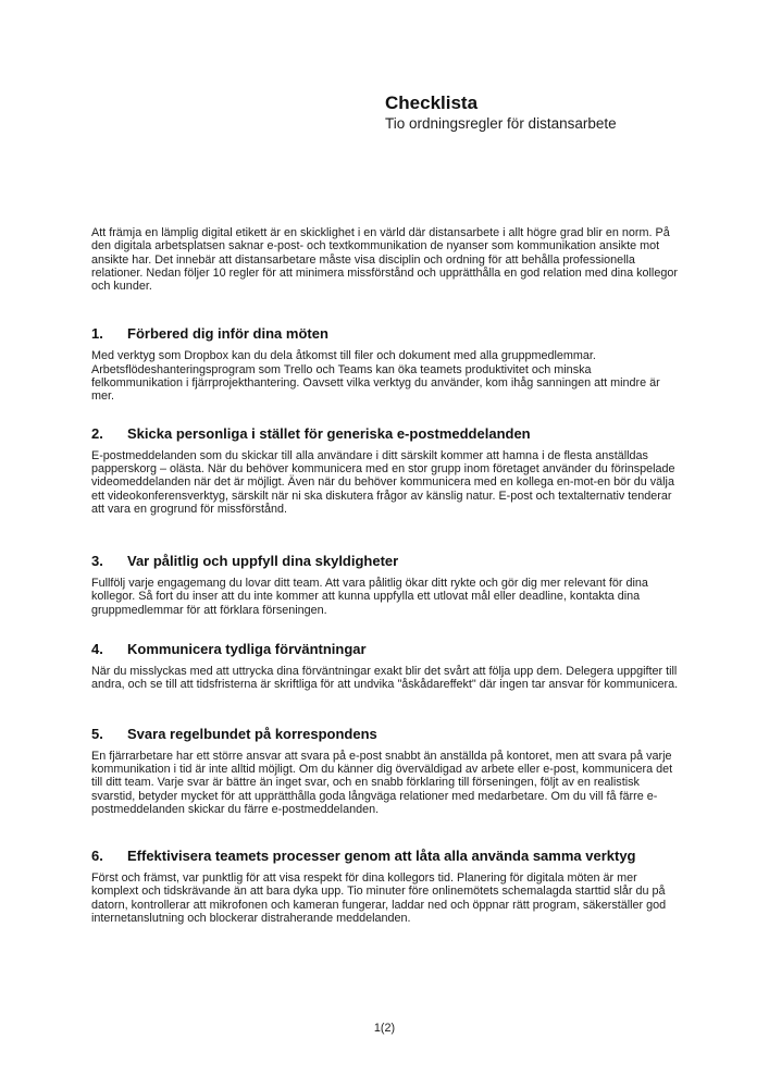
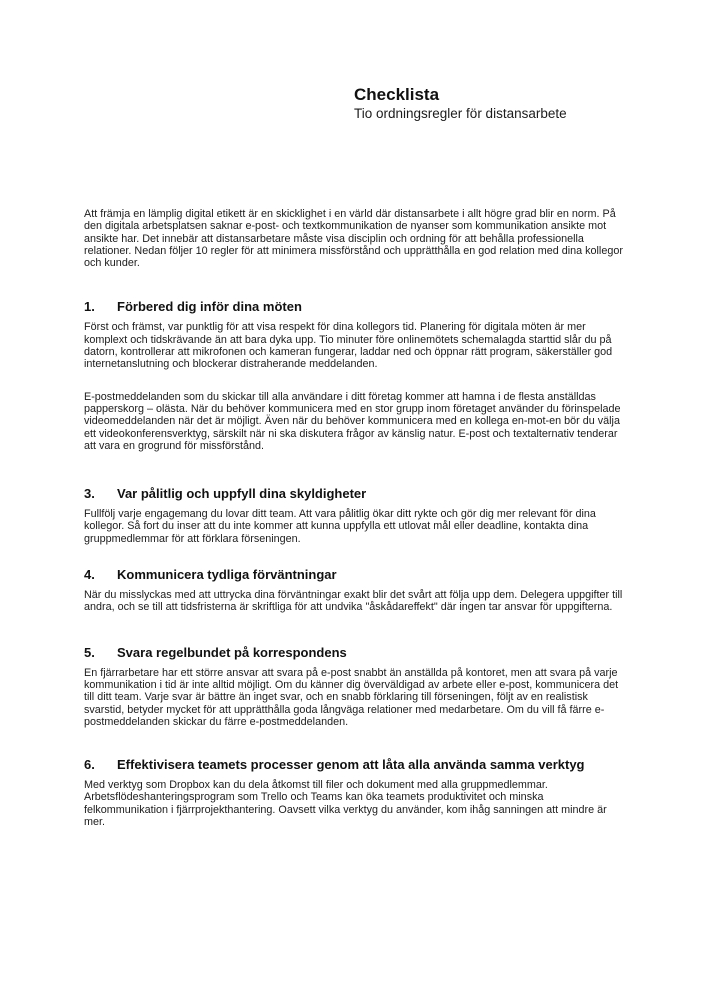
  Checklista
  Tio ordningsregler för distansarbete
  Att främja en lämplig digital etikett är en skicklighet i en värld där distansarbete i allt högre grad blir en norm. På den digitala arbetsplatsen saknar e-post- och textkommunikation de nyanser som kommunikation ansikte mot ansikte har. Det innebär att distansarbetare måste visa disciplin och ordning för att behålla professionella relationer. Nedan följer 10 regler för att minimera missförstånd och upprätthålla en god relation med dina kollegor och kunder.
  1.
  Förbered dig inför dina möten
- Med verktyg som Dropbox kan du dela åtkomst till filer och dokument med alla gruppmedlemmar. Arbetsflödeshanteringsprogram som Trello och Teams kan öka teamets produktivitet och minska felkommunikation i fjärrprojekthantering. Oavsett vilka verktyg du använder, kom ihåg sanningen att mindre är mer.
+ Först och främst, var punktlig för att visa respekt för dina kollegors tid. Planering för digitala möten är mer komplext och tidskrävande än att bara dyka upp. Tio minuter före onlinemötets schemalagda starttid slår du på datorn, kontrollerar att mikrofonen och kameran fungerar, laddar ned och öppnar rätt program, säkerställer god internetanslutning och blockerar distraherande meddelanden.
- 2.
- Skicka personliga i stället för generiska e-postmeddelanden
- E-postmeddelanden som du skickar till alla användare i ditt särskilt kommer att hamna i de flesta anställdas papperskorg – olästa. När du behöver kommunicera med en stor grupp inom företaget använder du förinspelade videomeddelanden när det är möjligt. Även när du behöver kommunicera med en kollega en-mot-en bör du välja ett videokonferensverktyg, särskilt när ni ska diskutera frågor av känslig natur. E-post och textalternativ tenderar att vara en grogrund för missförstånd.
+ E-postmeddelanden som du skickar till alla användare i ditt företag kommer att hamna i de flesta anställdas papperskorg – olästa. När du behöver kommunicera med en stor grupp inom företaget använder du förinspelade videomeddelanden när det är möjligt. Även när du behöver kommunicera med en kollega en-mot-en bör du välja ett videokonferensverktyg, särskilt när ni ska diskutera frågor av känslig natur. E-post och textalternativ tenderar att vara en grogrund för missförstånd.
  3.
  Var pålitlig och uppfyll dina skyldigheter
  Fullfölj varje engagemang du lovar ditt team. Att vara pålitlig ökar ditt rykte och gör dig mer relevant för dina kollegor. Så fort du inser att du inte kommer att kunna uppfylla ett utlovat mål eller deadline, kontakta dina gruppmedlemmar för att förklara förseningen.
  4.
  Kommunicera tydliga förväntningar
- När du misslyckas med att uttrycka dina förväntningar exakt blir det svårt att följa upp dem. Delegera uppgifter till andra, och se till att tidsfristerna är skriftliga för att undvika "åskådareffekt" där ingen tar ansvar för kommunicera.
+ När du misslyckas med att uttrycka dina förväntningar exakt blir det svårt att följa upp dem. Delegera uppgifter till andra, och se till att tidsfristerna är skriftliga för att undvika "åskådareffekt" där ingen tar ansvar för uppgifterna.
  5.
  Svara regelbundet på korrespondens
  En fjärrarbetare har ett större ansvar att svara på e-post snabbt än anställda på kontoret, men att svara på varje kommunikation i tid är inte alltid möjligt. Om du känner dig överväldigad av arbete eller e-post, kommunicera det till ditt team. Varje svar är bättre än inget svar, och en snabb förklaring till förseningen, följt av en realistisk svarstid, betyder mycket för att upprätthålla goda långväga relationer med medarbetare. Om du vill få färre e-postmeddelanden skickar du färre e-postmeddelanden.
  6.
  Effektivisera teamets processer genom att låta alla använda samma verktyg
- Först och främst, var punktlig för att visa respekt för dina kollegors tid. Planering för digitala möten är mer komplext och tidskrävande än att bara dyka upp. Tio minuter före onlinemötets schemalagda starttid slår du på datorn, kontrollerar att mikrofonen och kameran fungerar, laddar ned och öppnar rätt program, säkerställer god internetanslutning och blockerar distraherande meddelanden.
+ Med verktyg som Dropbox kan du dela åtkomst till filer och dokument med alla gruppmedlemmar. Arbetsflödeshanteringsprogram som Trello och Teams kan öka teamets produktivitet och minska felkommunikation i fjärrprojekthantering. Oavsett vilka verktyg du använder, kom ihåg sanningen att mindre är mer.
- 1(2)
